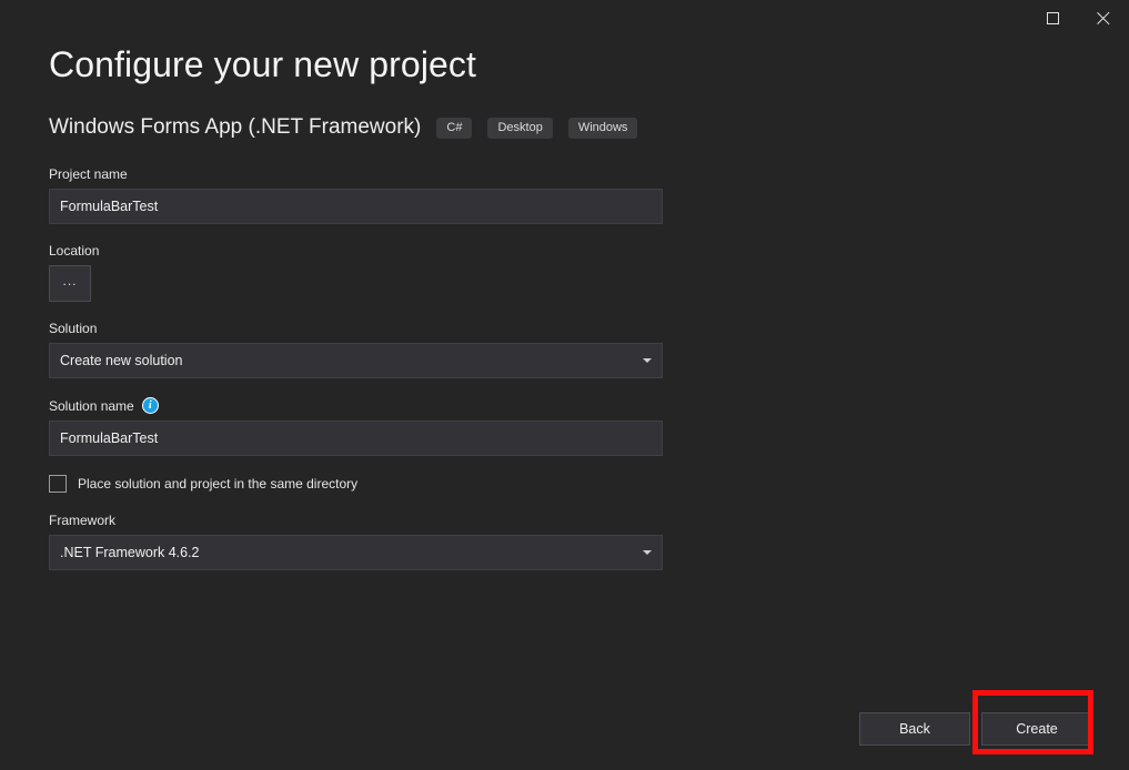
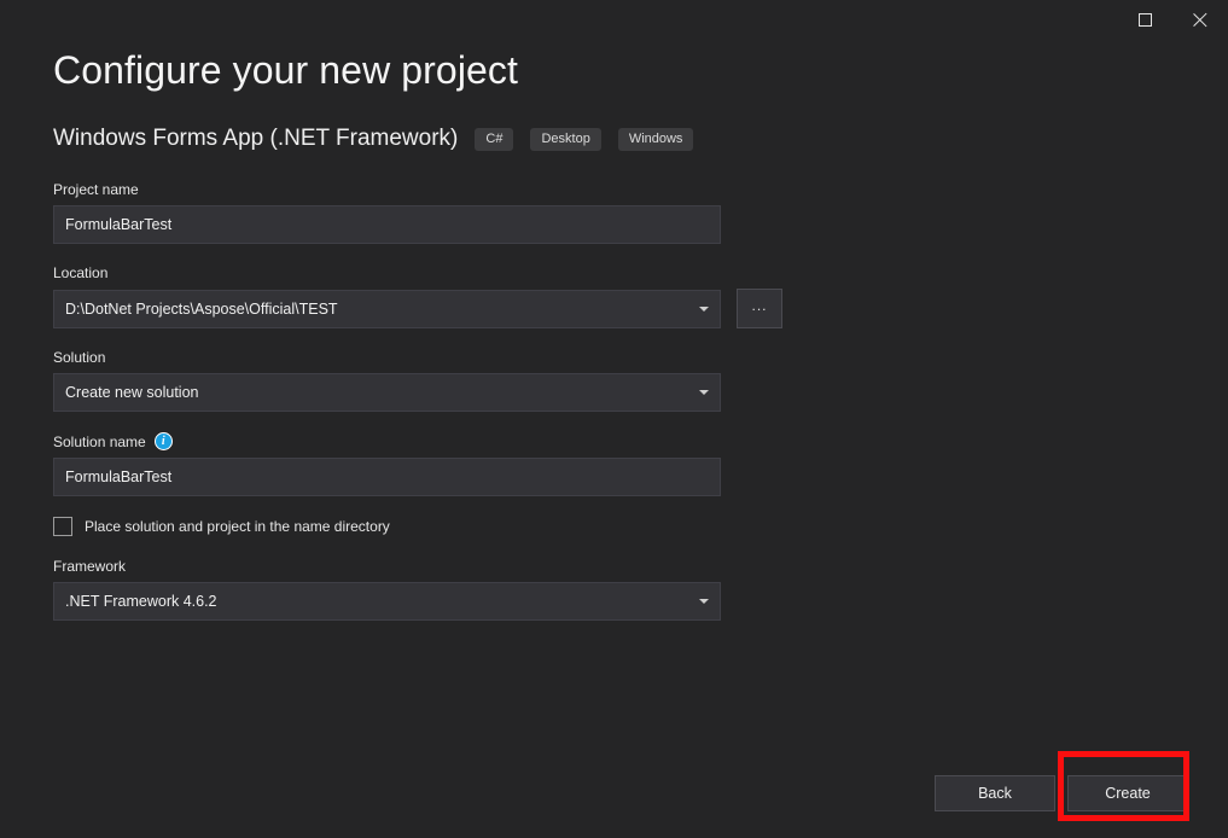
  Configure your new project
  Windows Forms App (.NET Framework)
  C#
  Desktop
  Windows
  Project name
  FormulaBarTest
  Location
+ D:\DotNet Projects\Aspose\Official\TEST
  ...
  Solution
  Create new solution
  Solution name
  i
  FormulaBarTest
- Place solution and project in the same directory
+ Place solution and project in the name directory
  Framework
  .NET Framework 4.6.2
  Back
  Create
